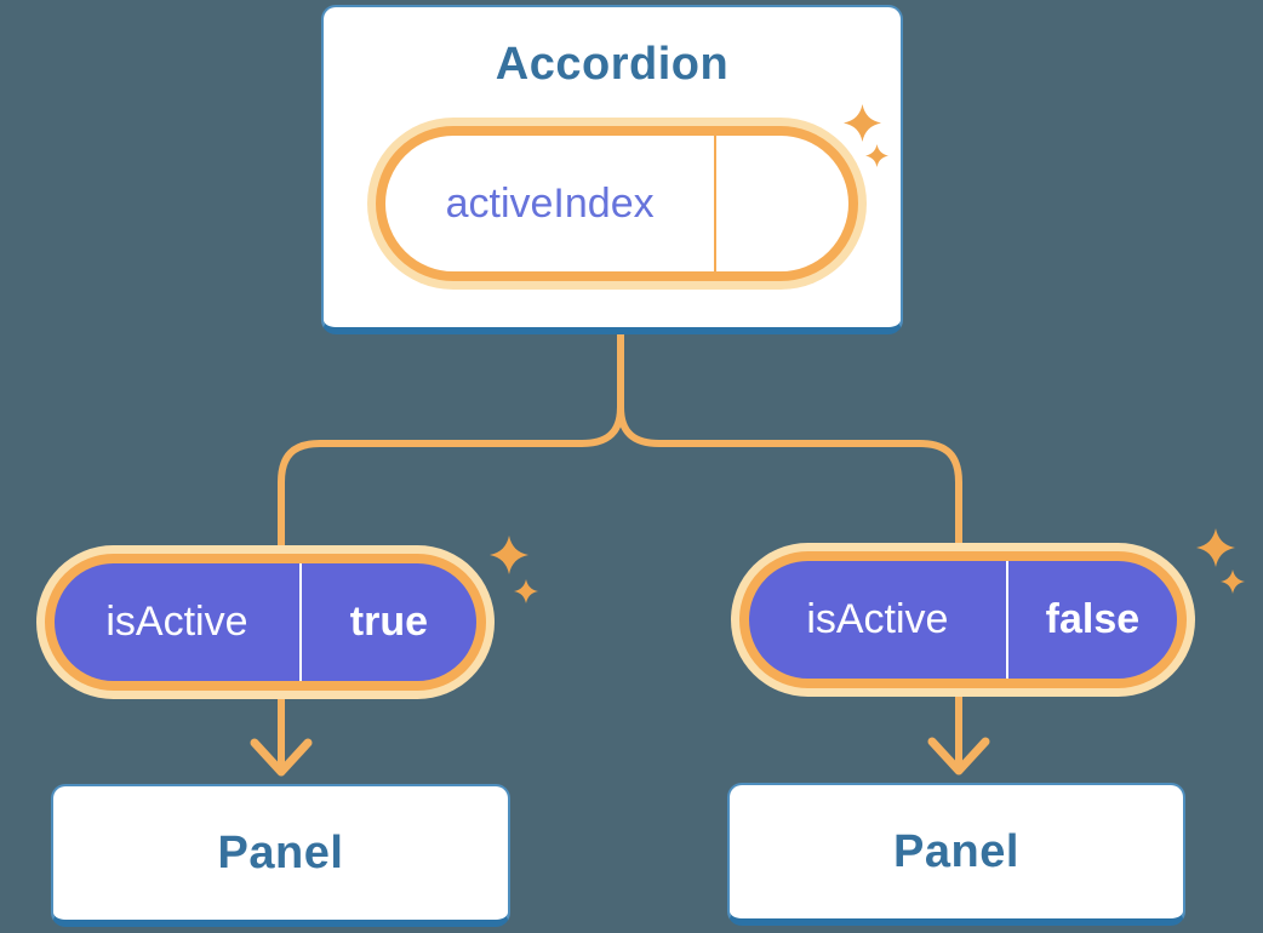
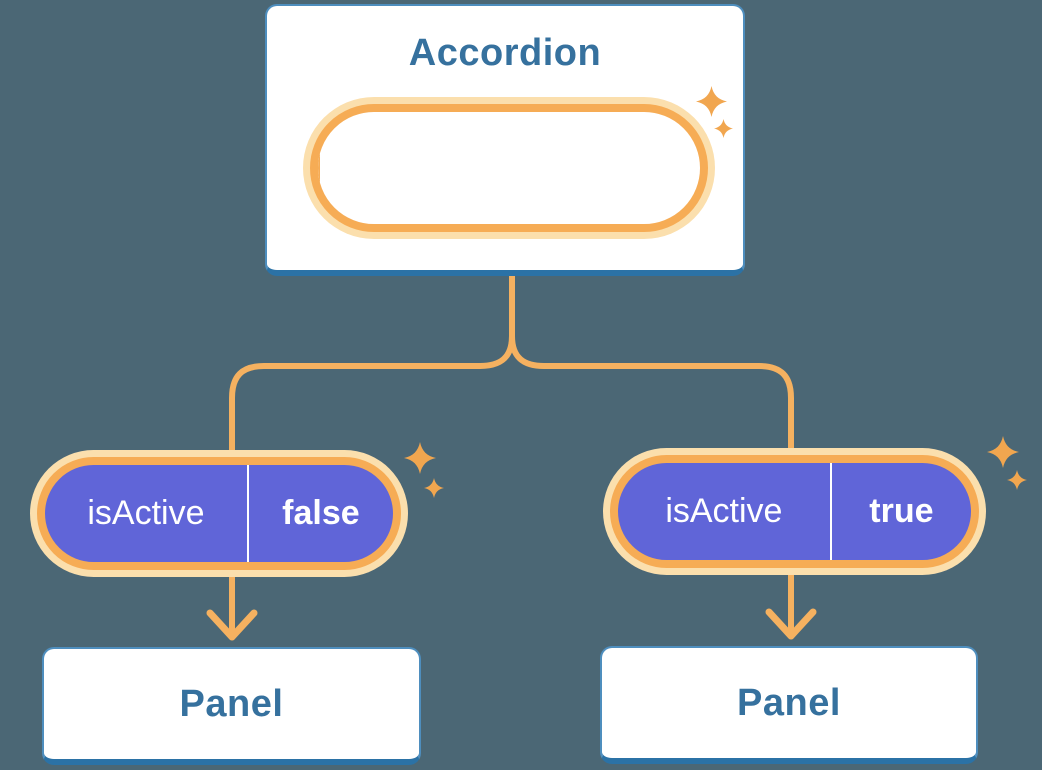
  Accordion
- activeIndex
  isActive
- true
+ false
  isActive
- false
+ true
  Panel
  Panel
